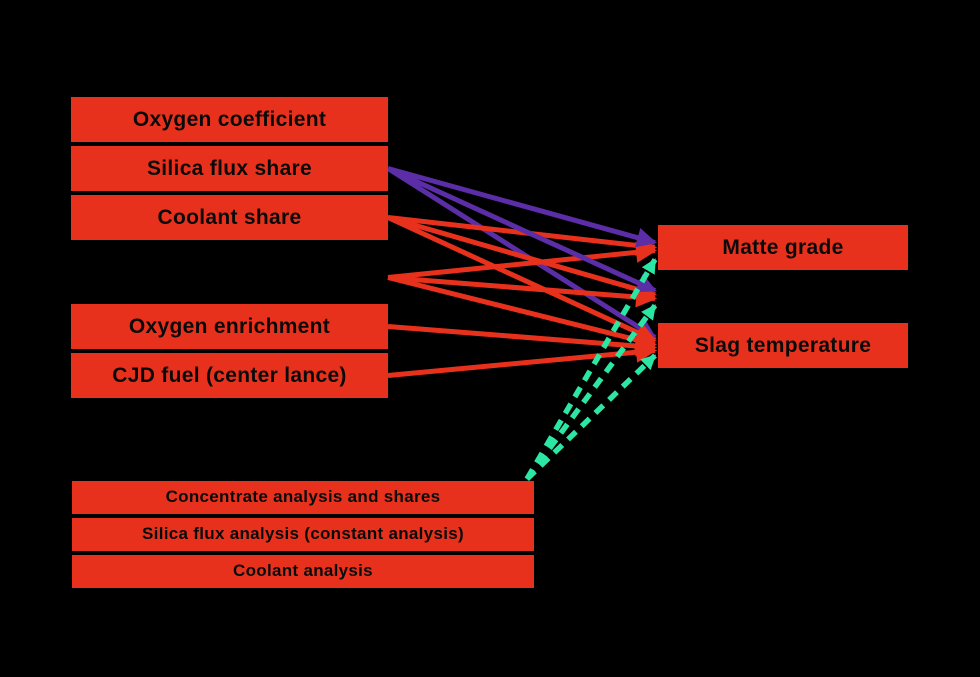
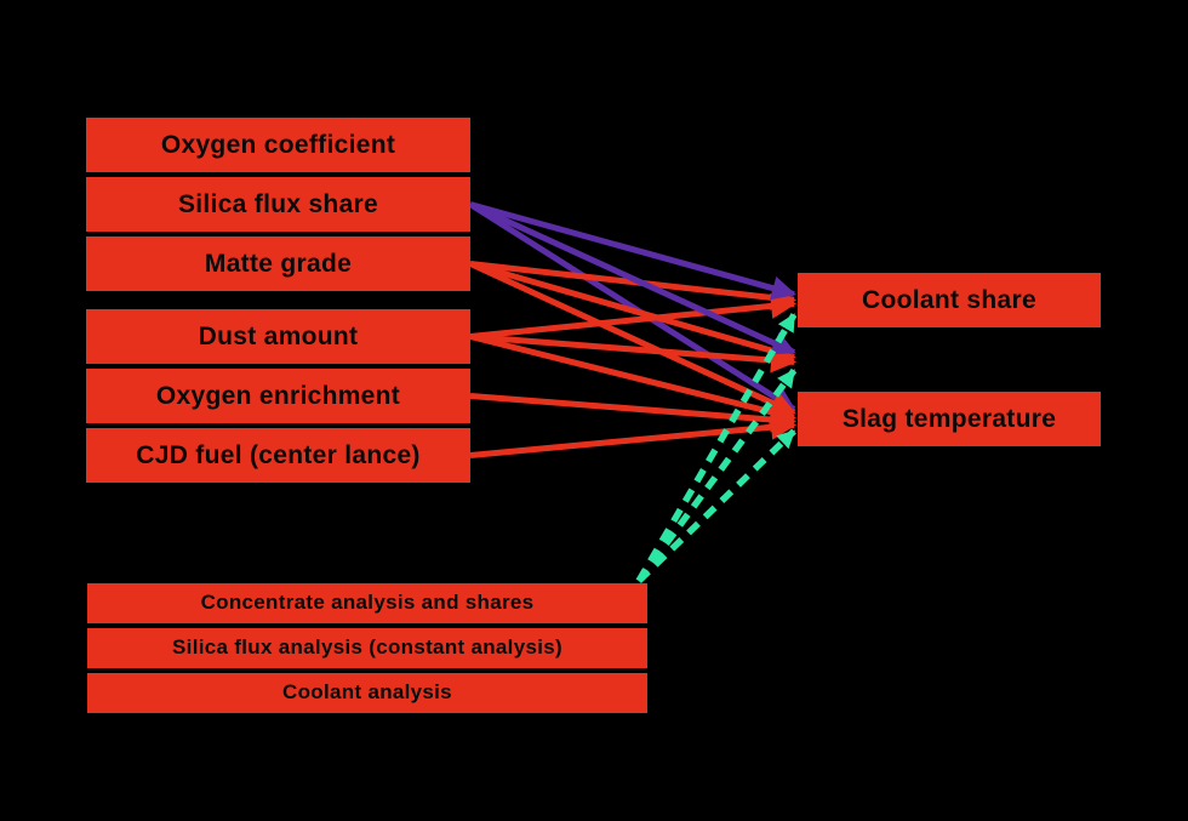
  Oxygen coefficient
  Silica flux share
- Coolant share
+ Matte grade
+ Dust amount
  Oxygen enrichment
  CJD fuel (center lance)
  Concentrate analysis and shares
  Silica flux analysis (constant analysis)
  Coolant analysis
- Matte grade
+ Coolant share
  Slag temperature
